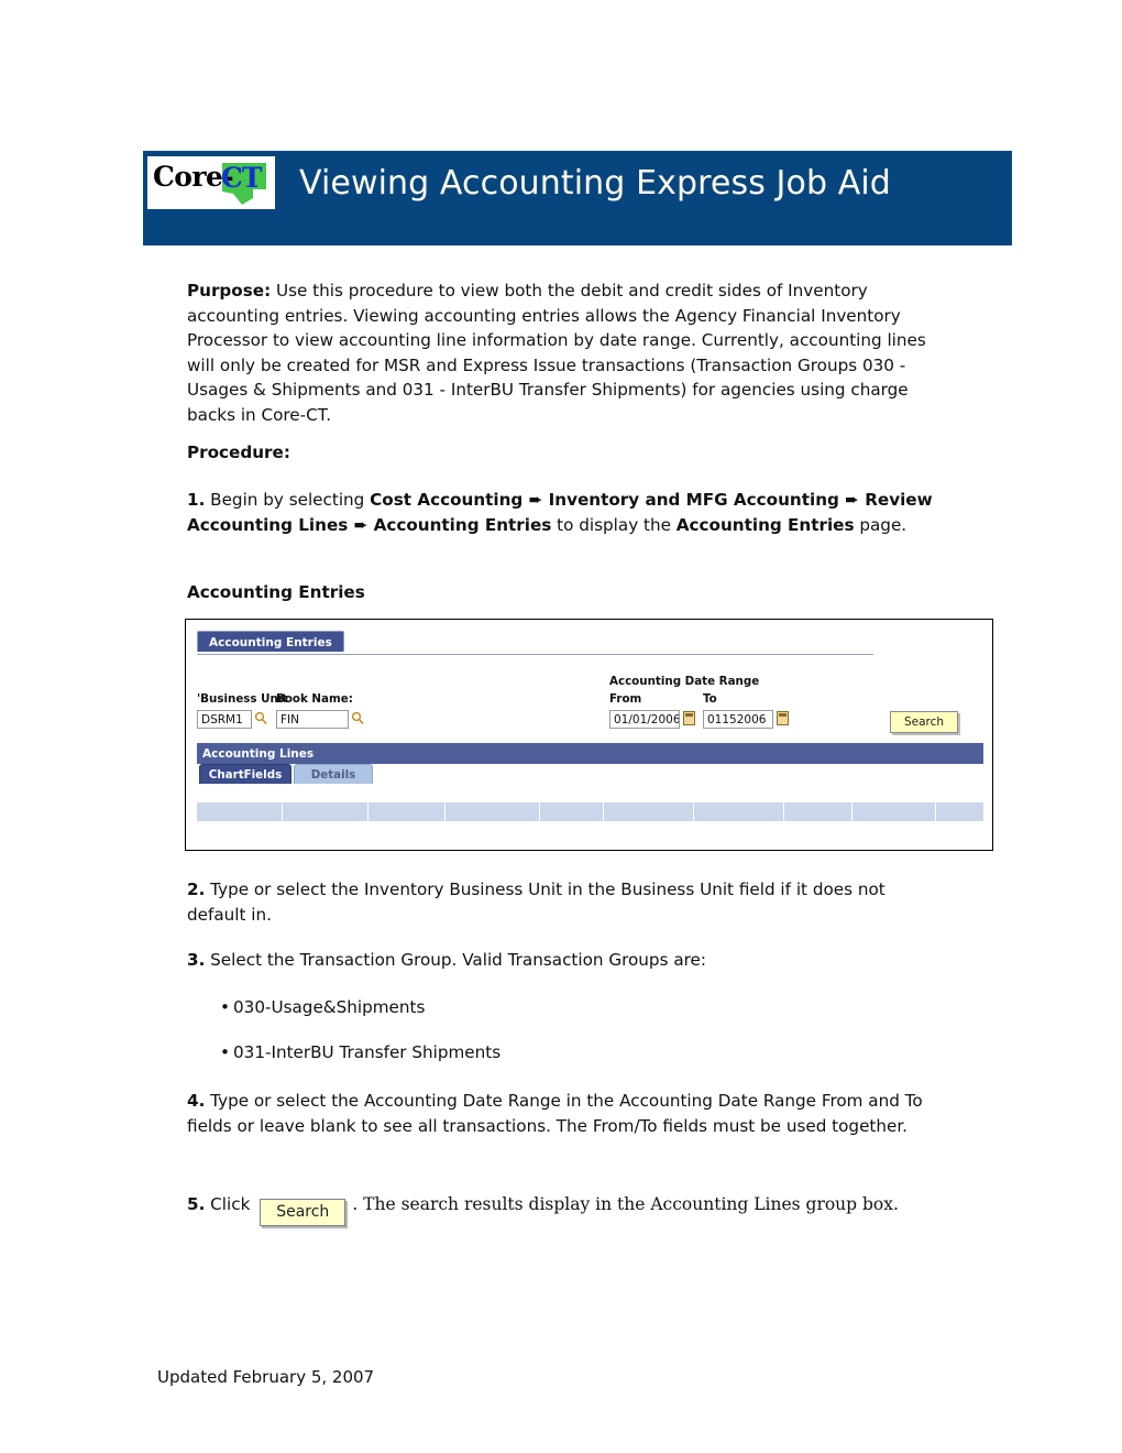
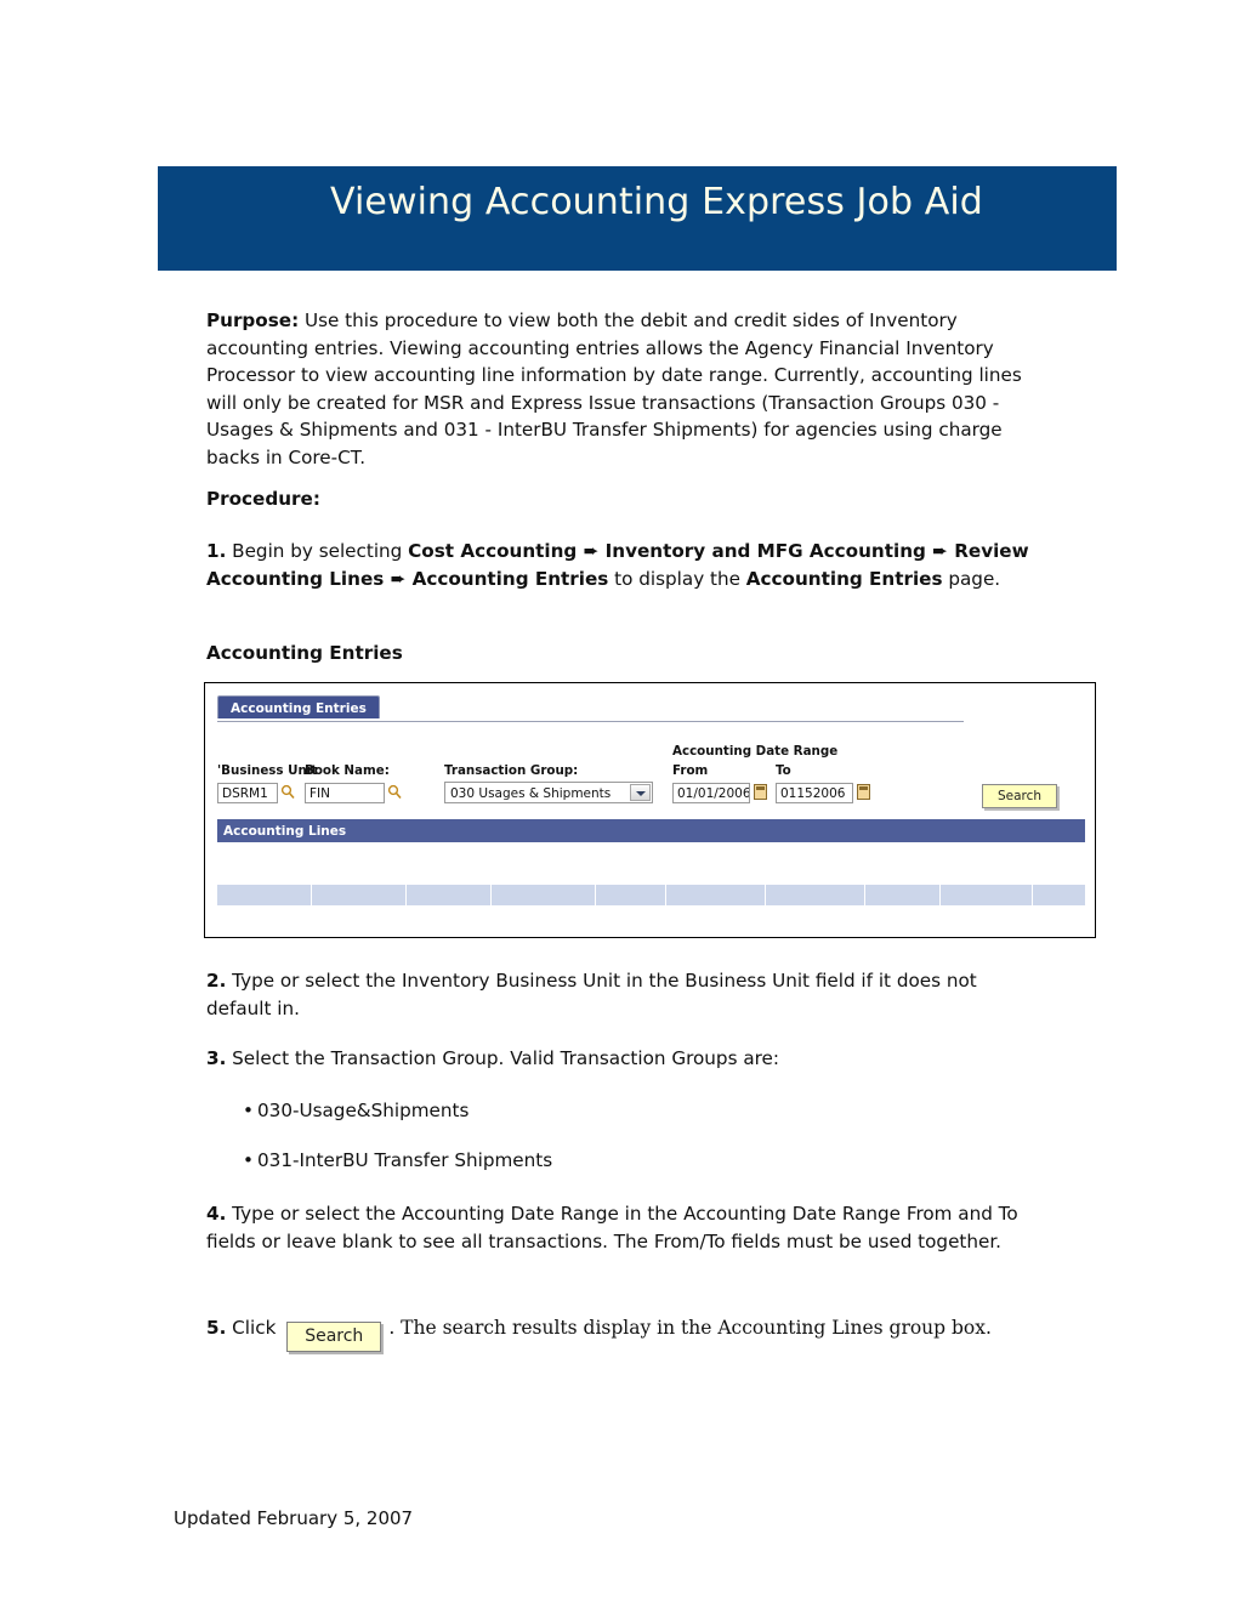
- Core-
- CT
  Viewing Accounting Express Job Aid
  Purpose: Use this procedure to view both the debit and credit sides of Inventory accounting entries. Viewing accounting entries allows the Agency Financial Inventory Processor to view accounting line information by date range. Currently, accounting lines will only be created for MSR and Express Issue transactions (Transaction Groups 030 - Usages & Shipments and 031 - InterBU Transfer Shipments) for agencies using charge backs in Core-CT.
  Procedure:
  1. Begin by selecting Cost Accounting ➨ Inventory and MFG Accounting ➨ Review Accounting Lines ➨ Accounting Entries to display the Accounting Entries page.
  Accounting Entries
  Accounting Entries
  'Business Unit
  DSRM1
  Book Name:
  FIN
+ Transaction Group:
+ 030 Usages & Shipments
  Accounting Date Range
  From
  01/01/2006
  To
  01152006
  Search
  Accounting Lines
- ChartFields
- Details
  2. Type or select the Inventory Business Unit in the Business Unit field if it does not default in.
  3. Select the Transaction Group. Valid Transaction Groups are:
  • 030-Usage&Shipments
  • 031-InterBU Transfer Shipments
  4. Type or select the Accounting Date Range in the Accounting Date Range From and To fields or leave blank to see all transactions. The From/To fields must be used together.
  5. Click Search . The search results display in the Accounting Lines group box.
  Updated February 5, 2007
